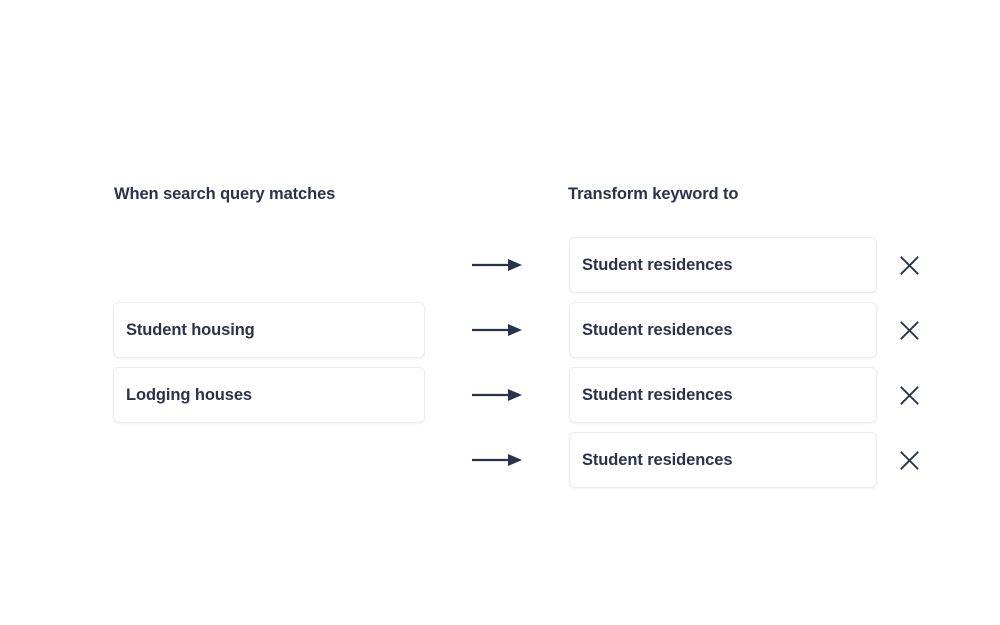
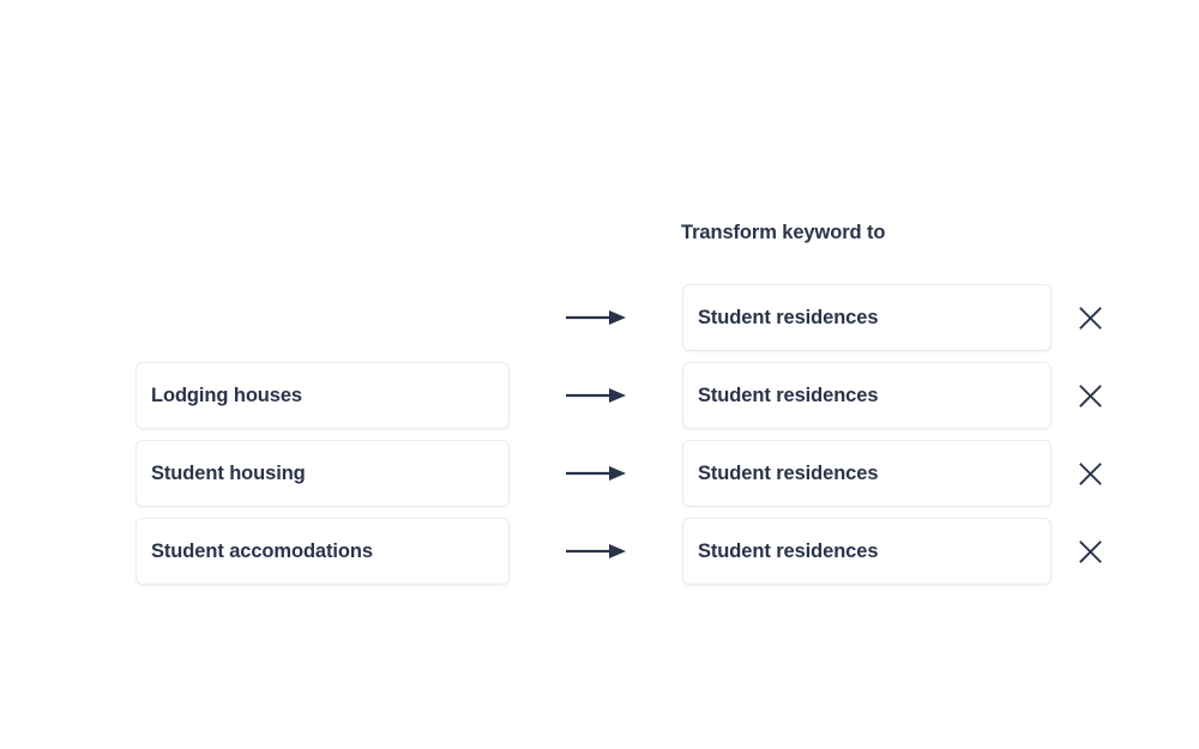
- When search query matches
  Transform keyword to
  Student residences
- Student housing
+ Lodging houses
  Student residences
- Lodging houses
+ Student housing
  Student residences
+ Student accomodations
  Student residences
